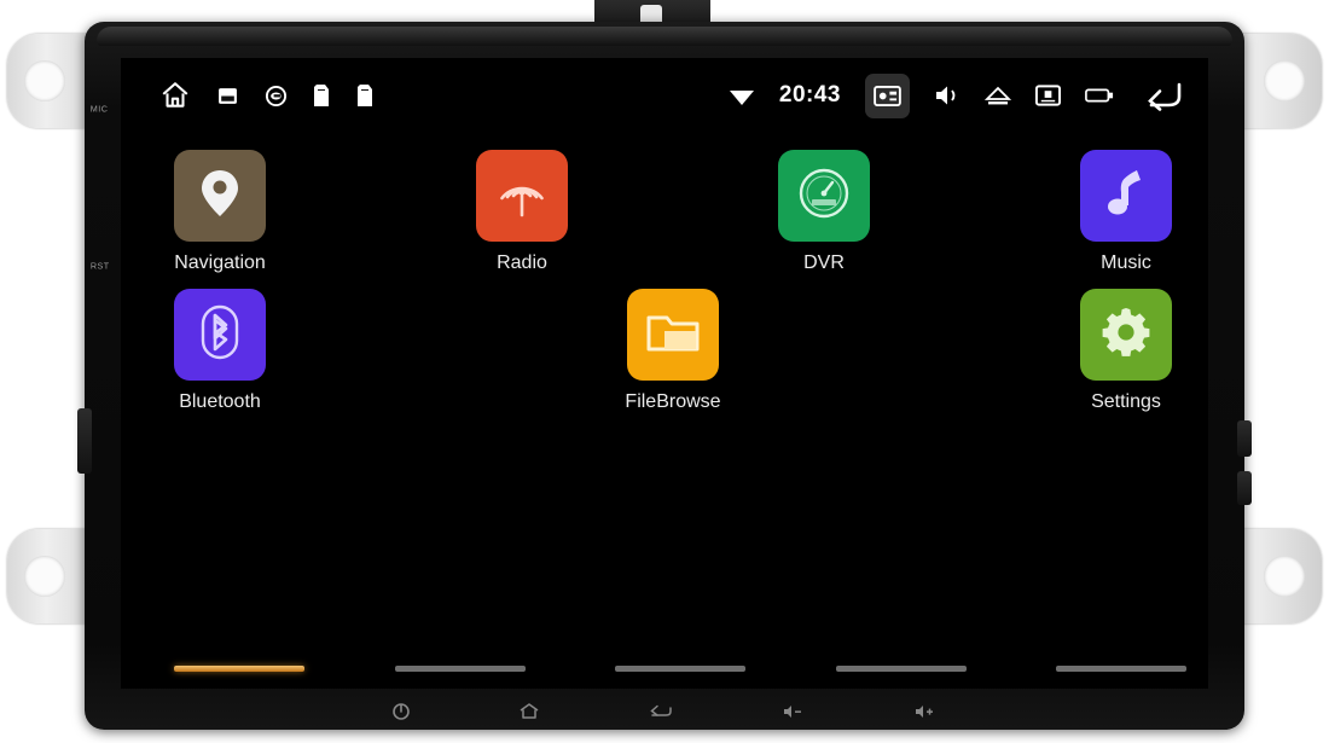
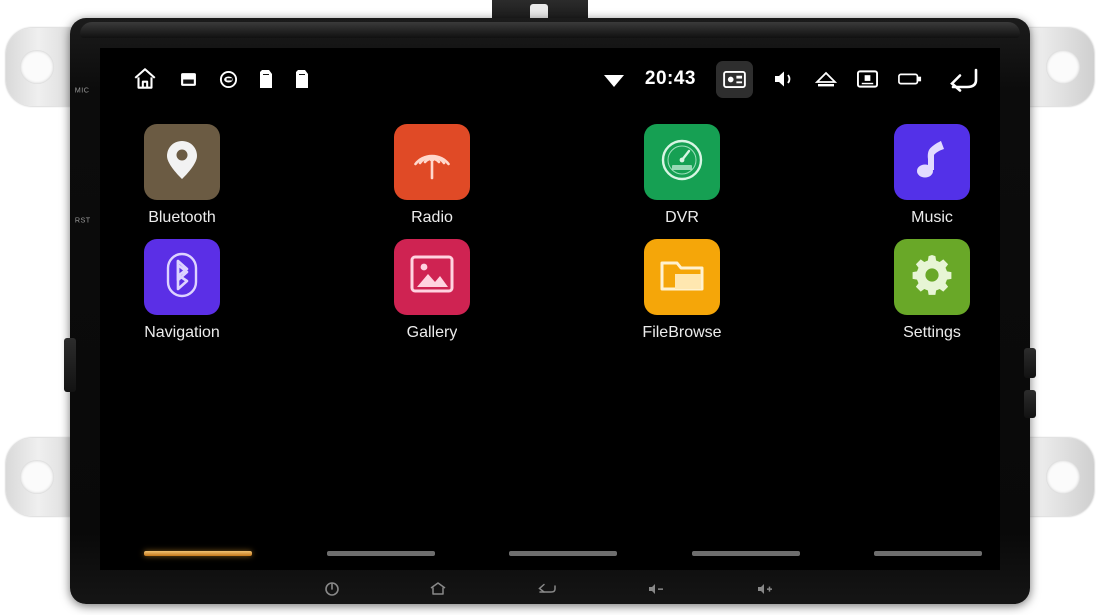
  MIC
  RST
  20:43
- Navigation
+ Bluetooth
  Radio
  DVR
  Music
- Bluetooth
+ Navigation
+ Gallery
  FileBrowse
  Settings
